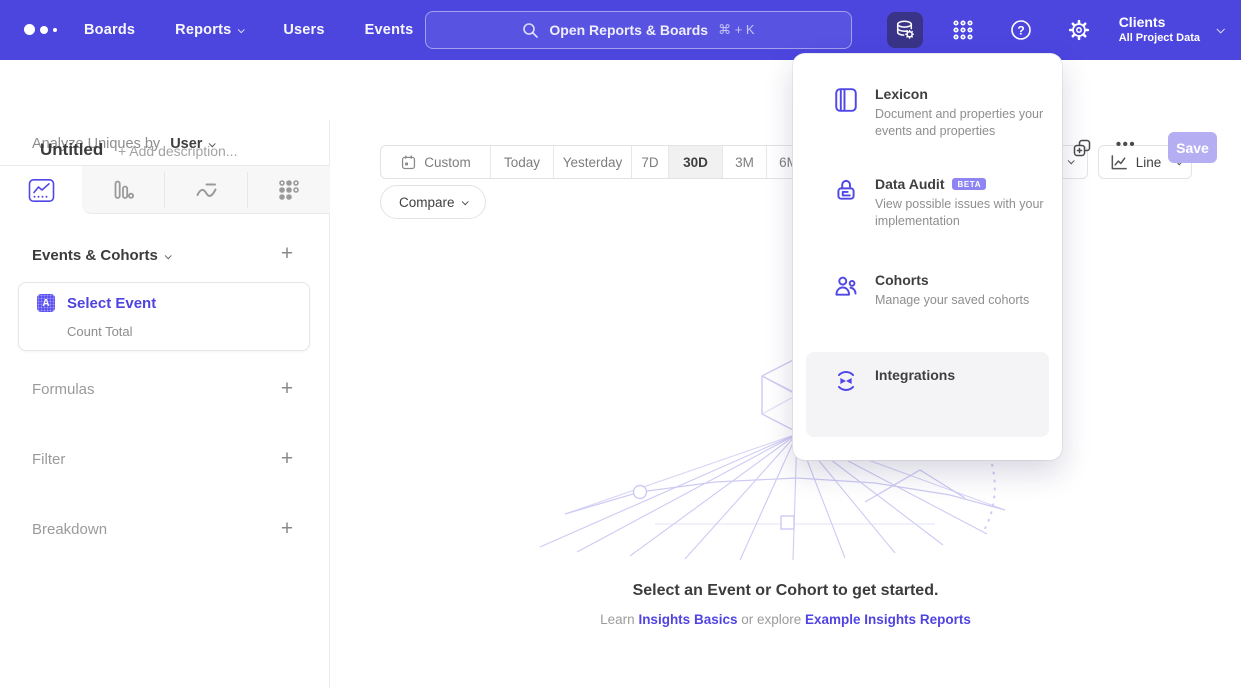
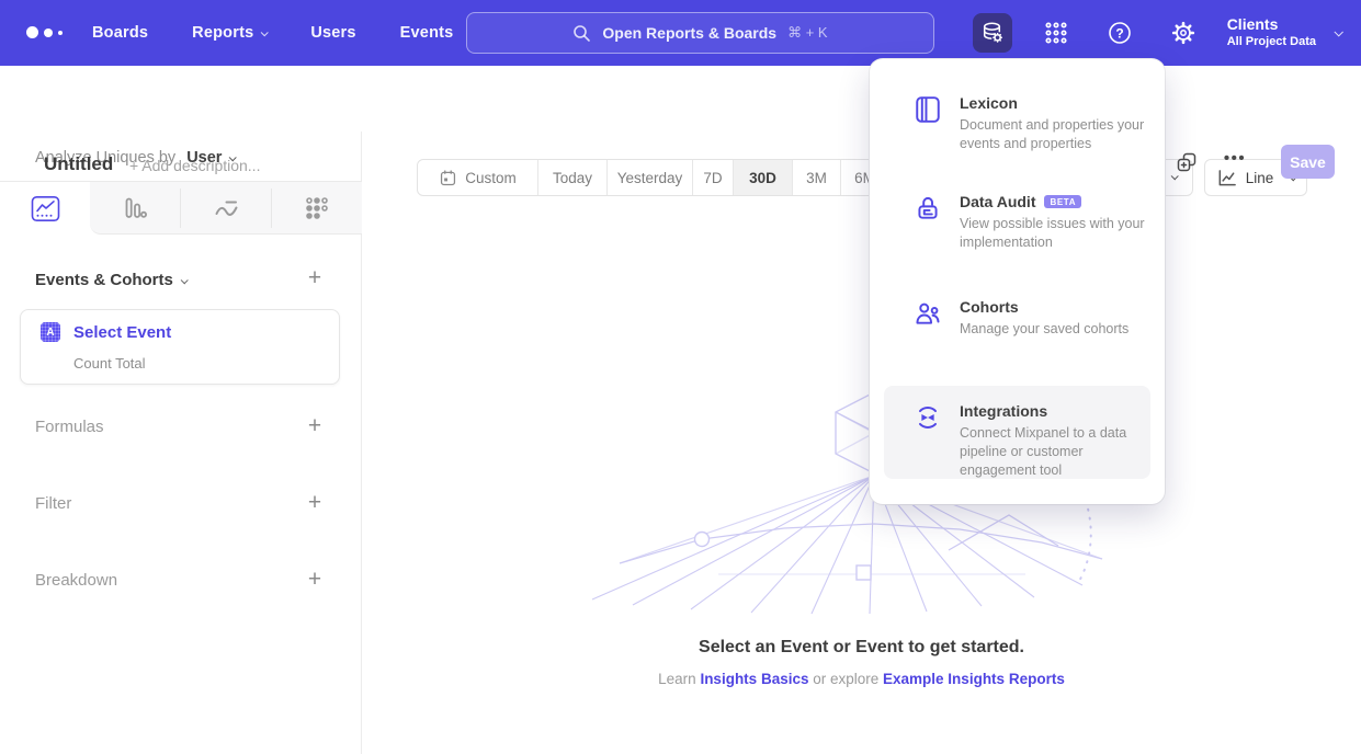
  Boards
  Reports
  Users
  Events
  Open Reports & Boards
  ⌘ + K
  ?
  Clients
  All Project Data
  Untitled
  + Add description...
  •••
  Save
  Analyze Uniques by User
  Events & Cohorts
  +
  A
  Select Event
  Count Total
  Formulas
  +
  Filter
  +
  Breakdown
  +
  Custom
  Today
  Yesterday
  7D
  30D
  3M
- Compare
  Line
- Select an Event or Cohort to get started.
+ Select an Event or Event to get started.
  Learn Insights Basics or explore Example Insights Reports
  Lexicon
  Document and properties your events and properties
  Data Audit BETA
  View possible issues with your implementation
  Cohorts
  Manage your saved cohorts
  Integrations
+ Connect Mixpanel to a data pipeline or customer engagement tool
